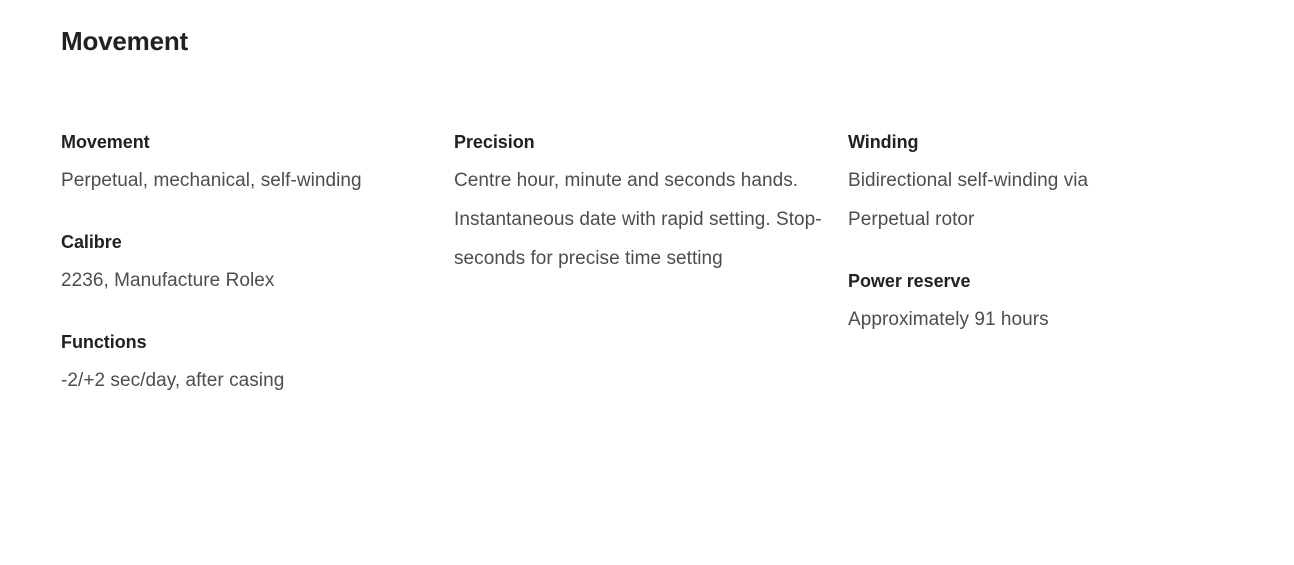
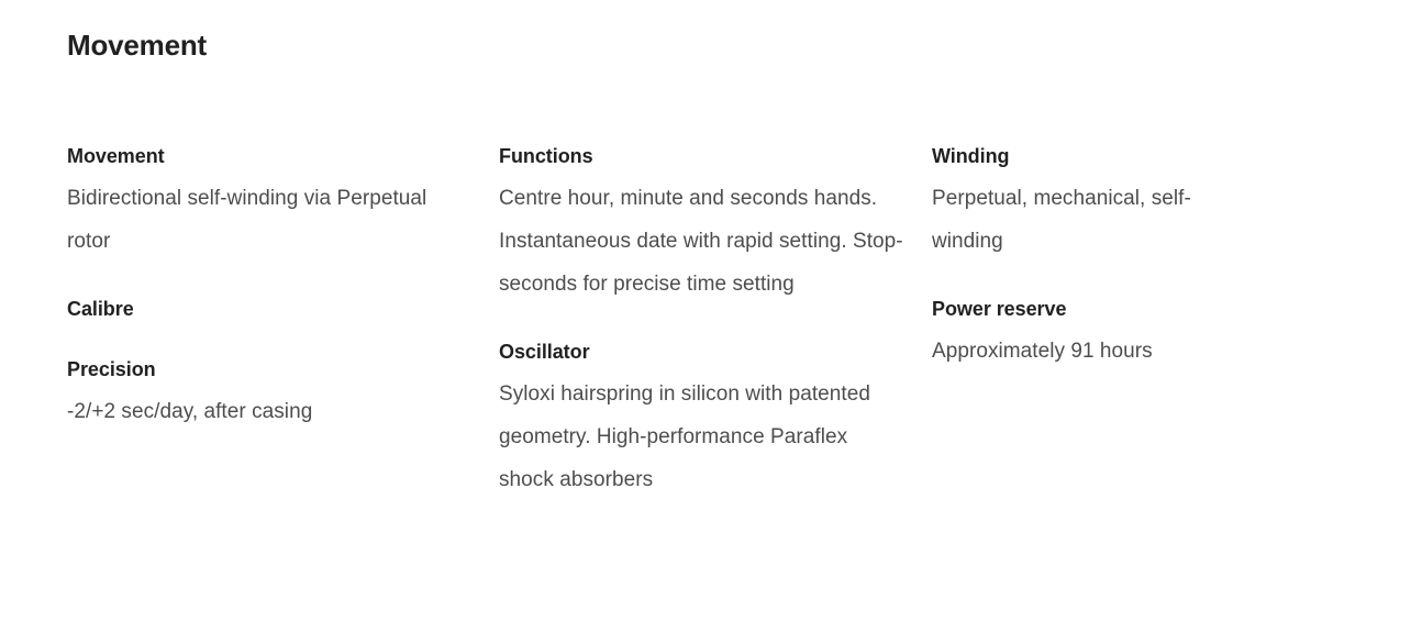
  Movement
  Movement
- Perpetual, mechanical, self-winding
+ Bidirectional self-winding via Perpetual rotor
  Calibre
- 2236, Manufacture Rolex
- Functions
+ Precision
  -2/+2 sec/day, after casing
- Precision
+ Functions
  Centre hour, minute and seconds hands. Instantaneous date with rapid setting. Stop-seconds for precise time setting
+ Oscillator
+ Syloxi hairspring in silicon with patented geometry. High-performance Paraflex shock absorbers
  Winding
- Bidirectional self-winding via Perpetual rotor
+ Perpetual, mechanical, self-winding
  Power reserve
  Approximately 91 hours
